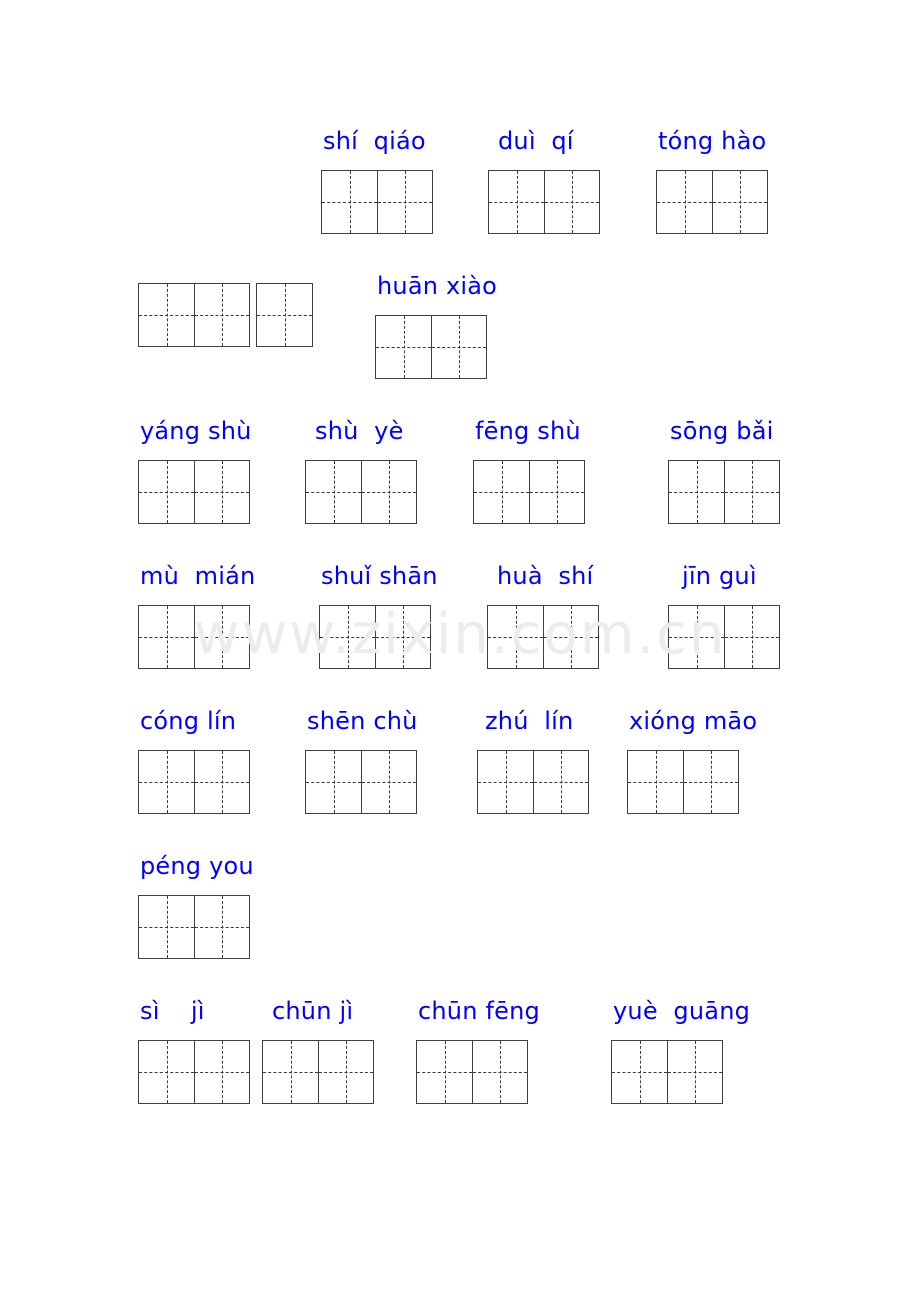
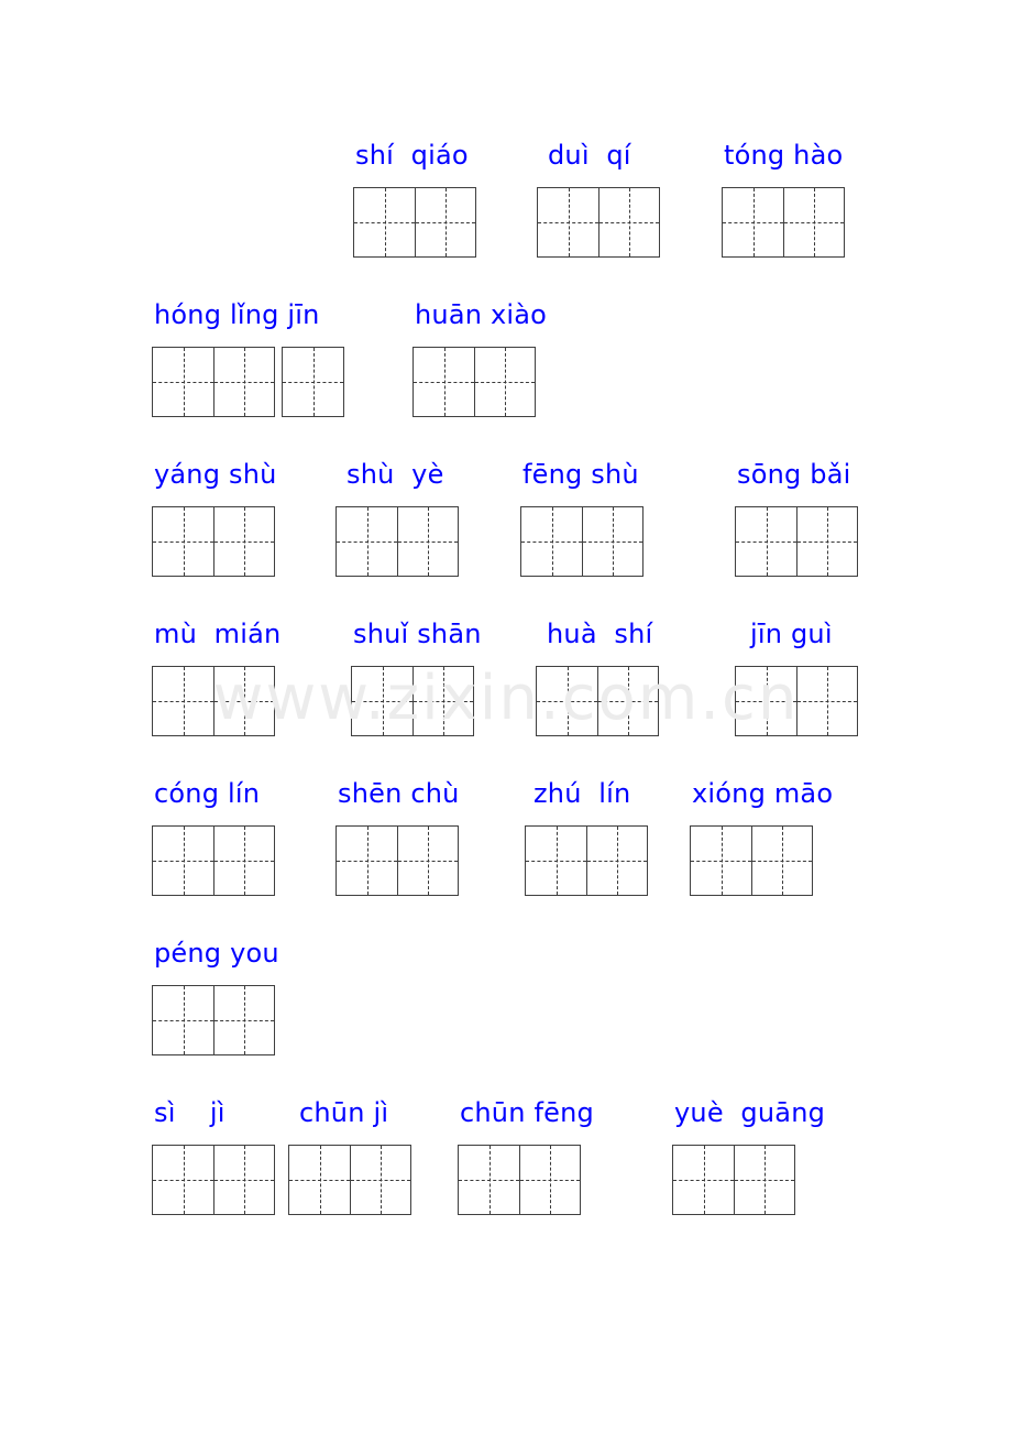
  www.zixin.com.cn
  shí qiáo
  duì qí
  tóng hào
+ hóng lǐng jīn
  huān xiào
  yáng shù
  shù yè
  fēng shù
  sōng bǎi
  mù mián
  shuǐ shān
  huà shí
  jīn guì
  cóng lín
  shēn chù
  zhú lín
  xióng māo
  péng you
  sì jì
  chūn jì
  chūn fēng
  yuè guāng
